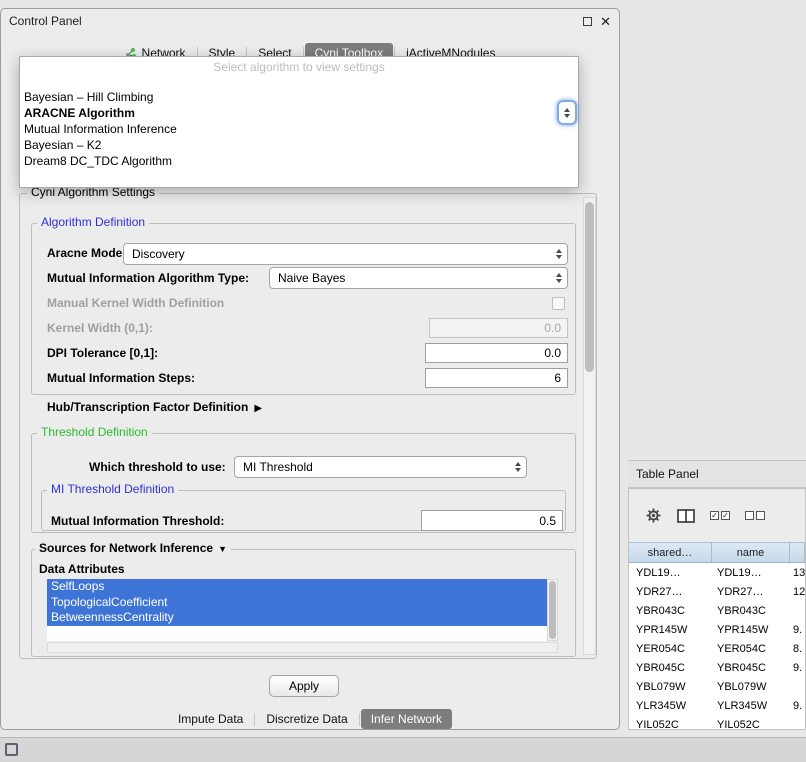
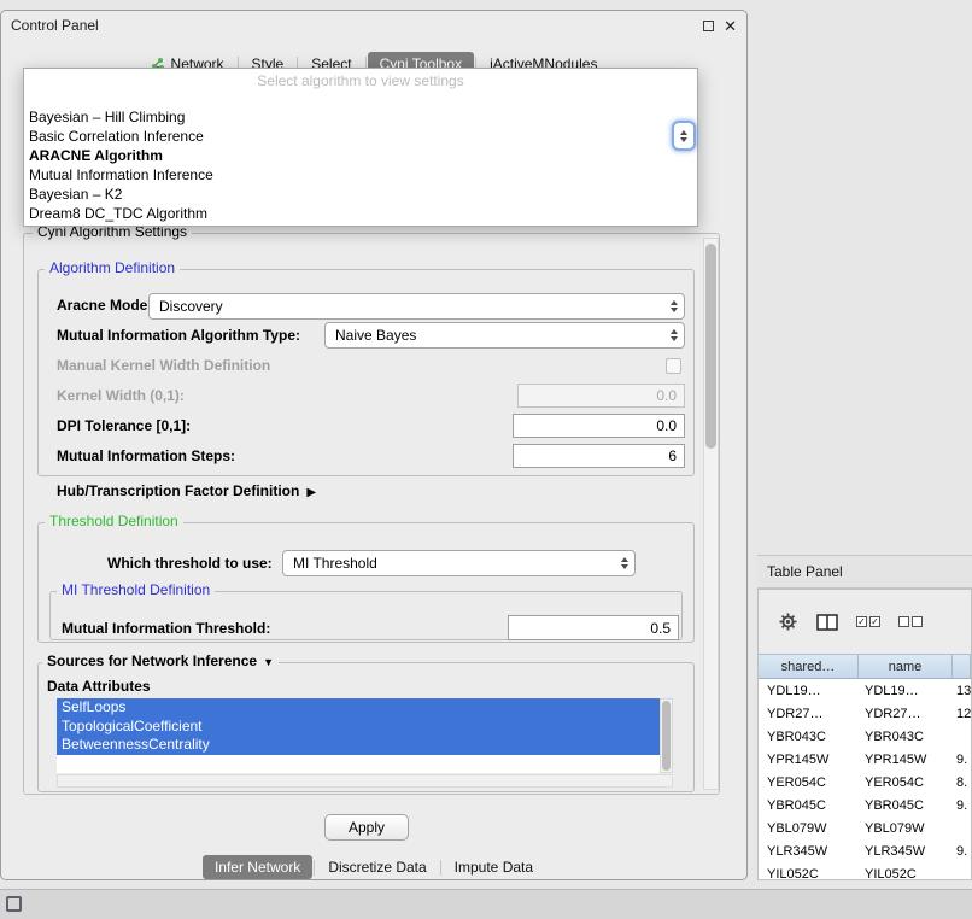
  Control Panel
  ✕
  Network
  Style
  Select
  Cyni Toolbox
  jActiveMNodules
  Cyni Algorithm Settings
  Algorithm Definition
  Aracne Mode
  Discovery
  Mutual Information Algorithm Type:
  Naive Bayes
  Manual Kernel Width Definition
  Kernel Width (0,1):
  0.0
  DPI Tolerance [0,1]:
  0.0
  Mutual Information Steps:
  6
  Hub/Transcription Factor Definition ▶
  Threshold Definition
  Which threshold to use:
  MI Threshold
  MI Threshold Definition
  Mutual Information Threshold:
  0.5
  Sources for Network Inference ▼
  Data Attributes
  SelfLoops
  TopologicalCoefficient
  BetweennessCentrality
  Apply
- Impute Data
+ Infer Network
  Discretize Data
- Infer Network
+ Impute Data
  Select algorithm to view settings
  Bayesian – Hill Climbing
+ Basic Correlation Inference
  ARACNE Algorithm
  Mutual Information Inference
  Bayesian – K2
  Dream8 DC_TDC Algorithm
  Table Panel
  ✓
  ✓
  shared…
  name
  YDL19…
  YDL19…
  13
  YDR27…
  YDR27…
  12
  YBR043C
  YBR043C
  YPR145W
  YPR145W
  9.
  YER054C
  YER054C
  8.
  YBR045C
  YBR045C
  9.
  YBL079W
  YBL079W
  YLR345W
  YLR345W
  9.
  YIL052C
  YIL052C
